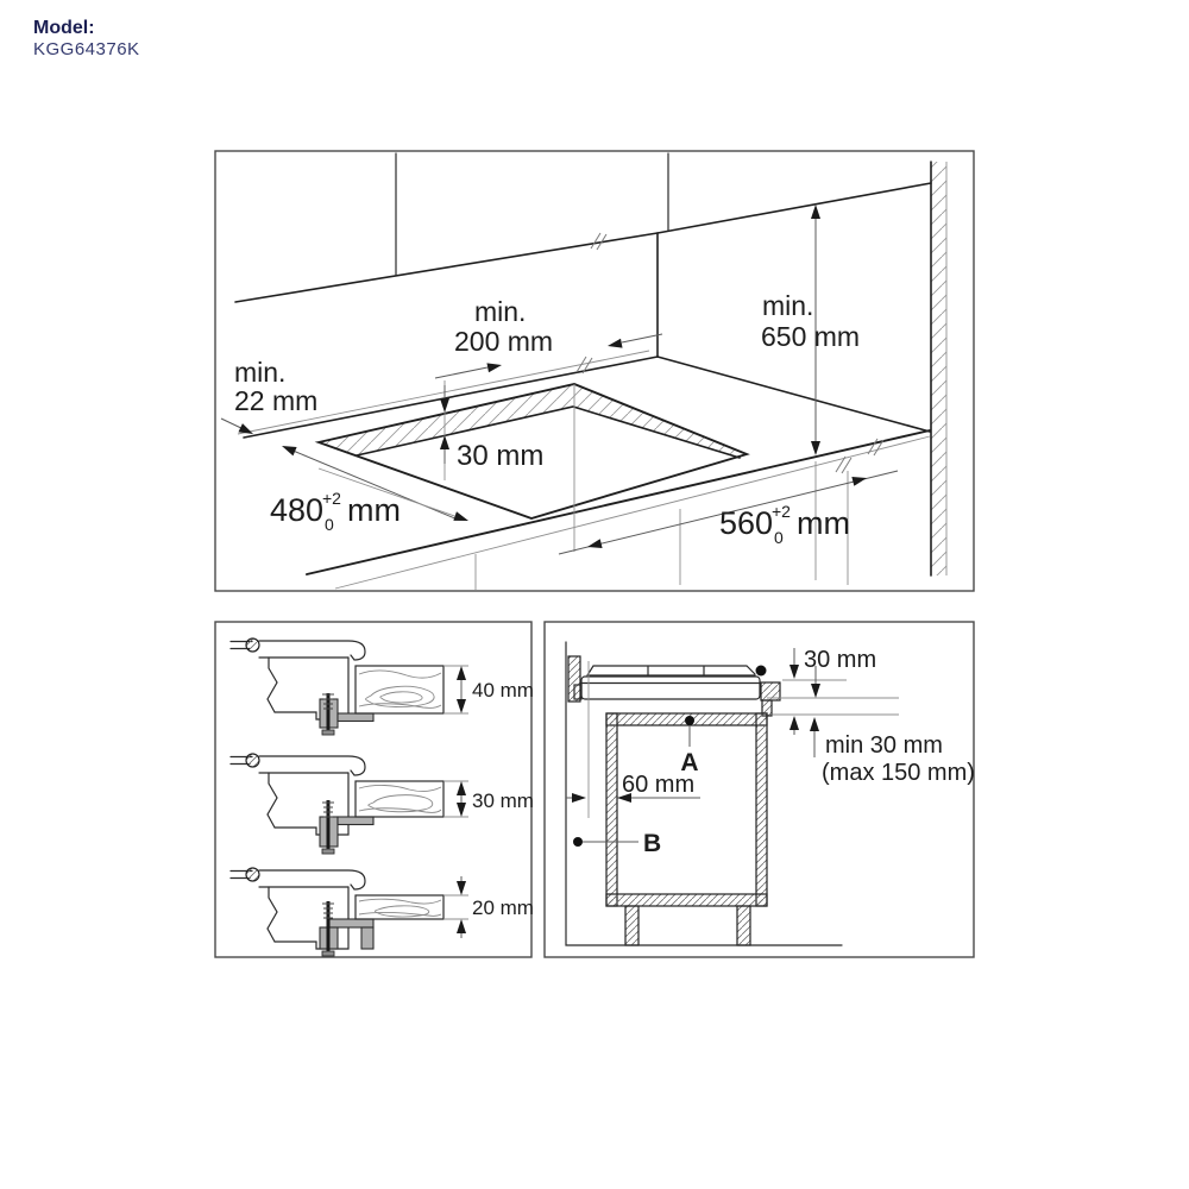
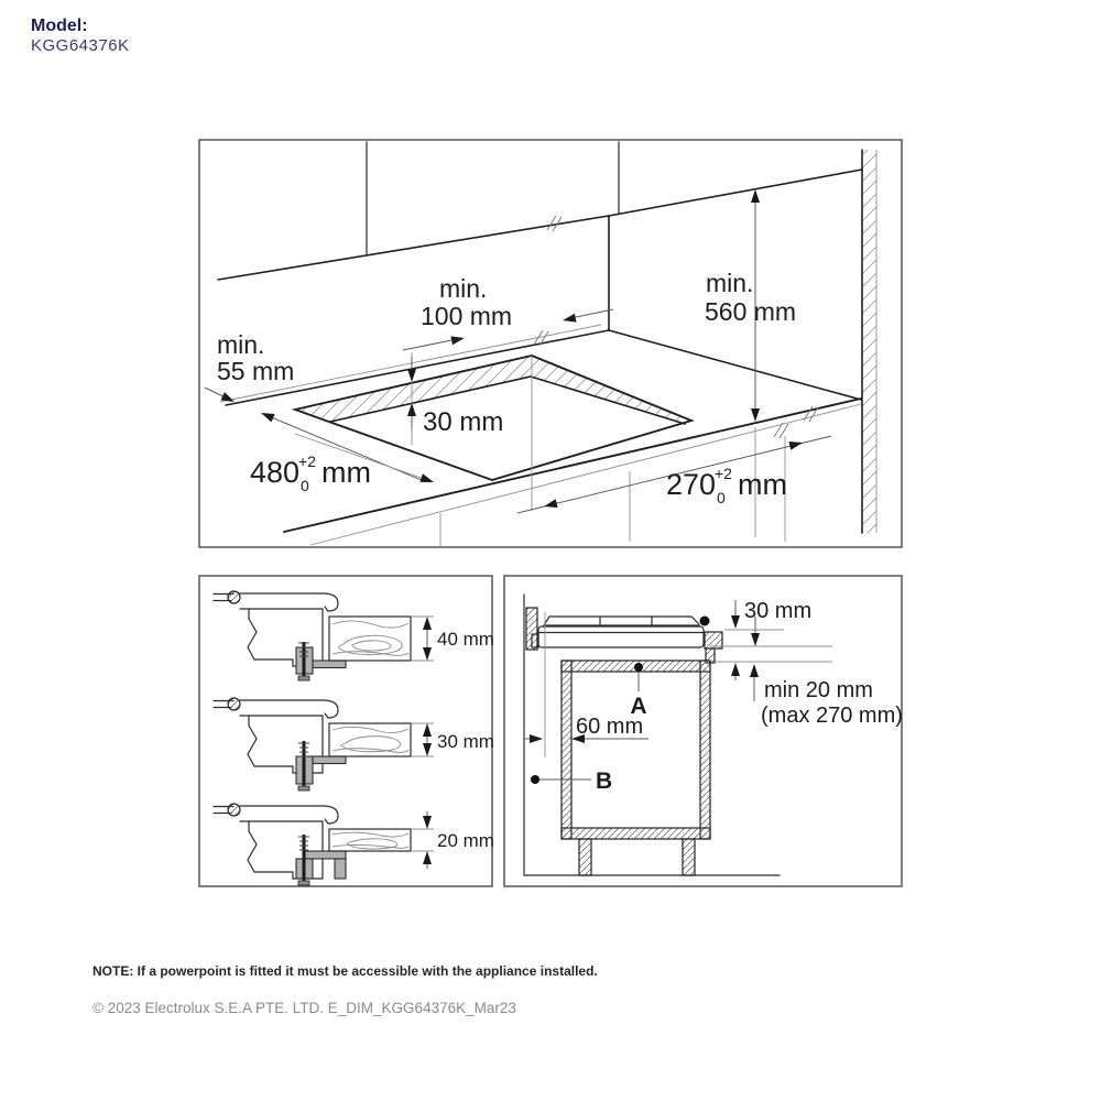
  Model:
  KGG64376K
  min.
- 22 mm
+ 55 mm
  min.
- 200 mm
+ 100 mm
  min.
- 650 mm
+ 560 mm
  30 mm
  480
  +2
  0
  mm
- 560
+ 270
  +2
  0
  mm
  40 mm
  30 mm
  20 mm
  A
  B
  60 mm
  30 mm
- min 30 mm
+ min 20 mm
- (max 150 mm)
+ (max 270 mm)
+ NOTE: If a powerpoint is fitted it must be accessible with the appliance installed.
+ © 2023 Electrolux S.E.A PTE. LTD. E_DIM_KGG64376K_Mar23
